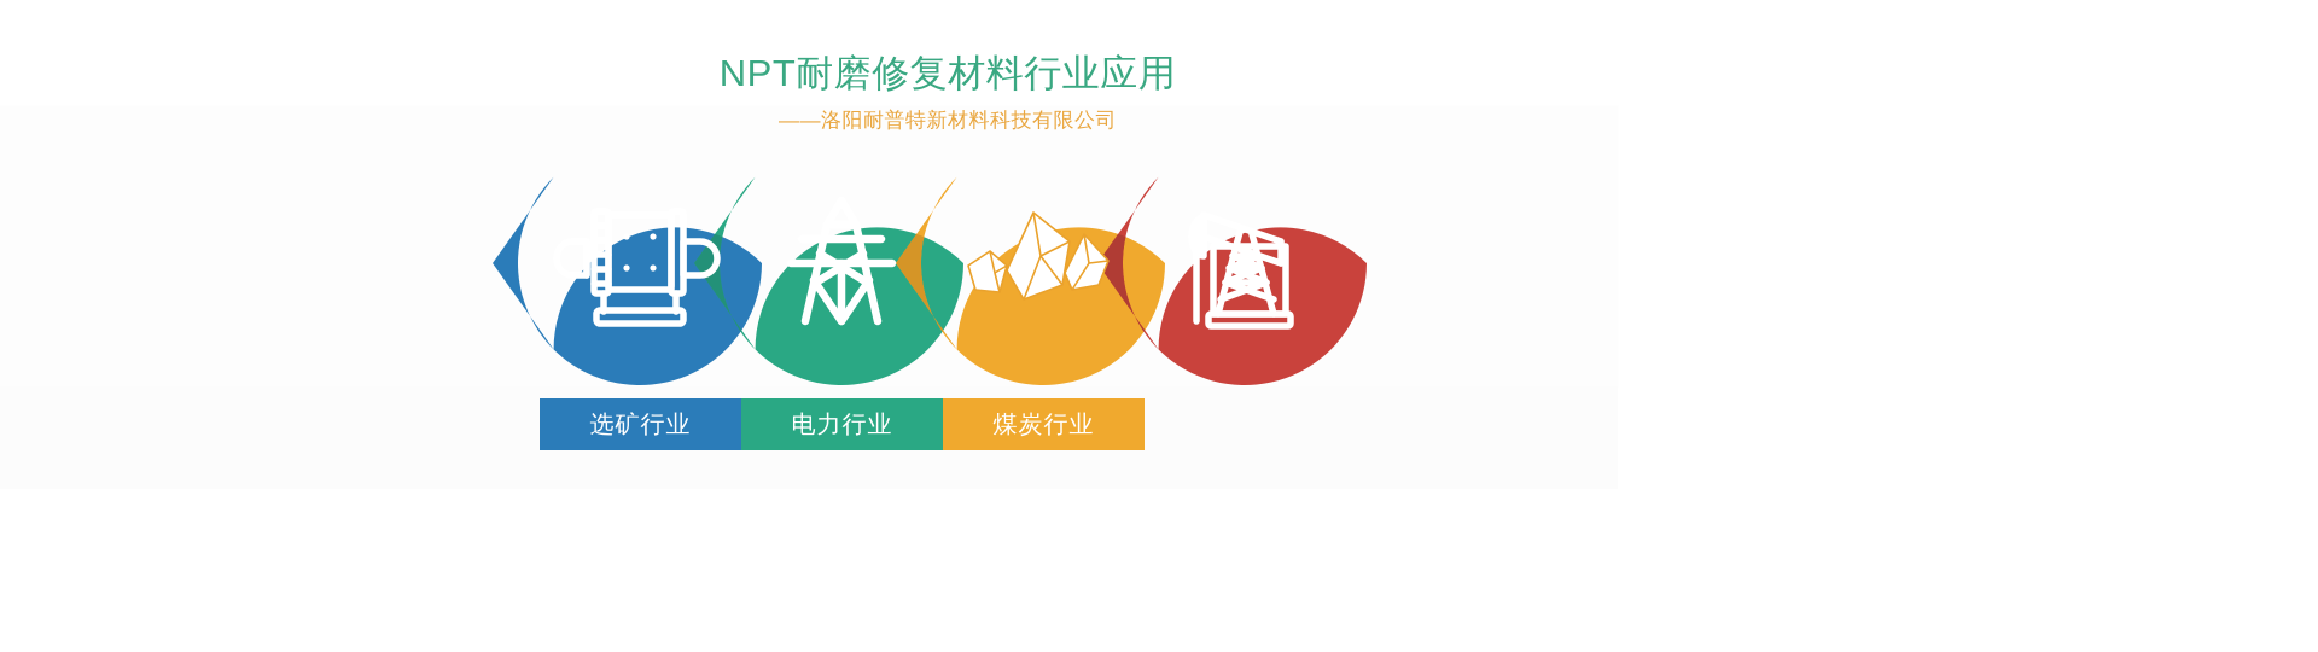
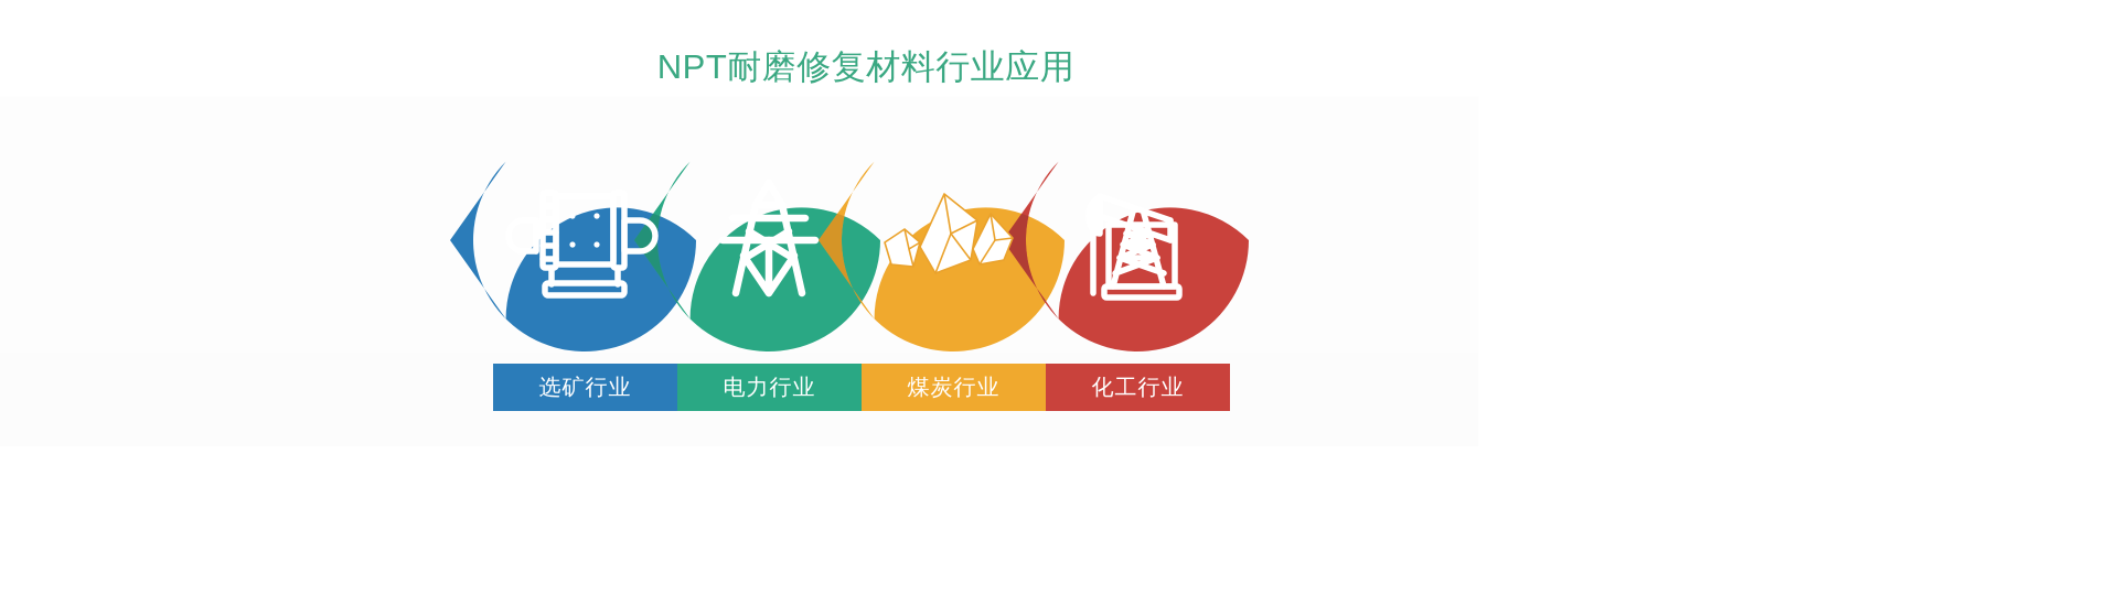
  NPT耐磨修复材料行业应用
- ——洛阳耐普特新材料科技有限公司
  选矿行业
  电力行业
  煤炭行业
+ 化工行业
